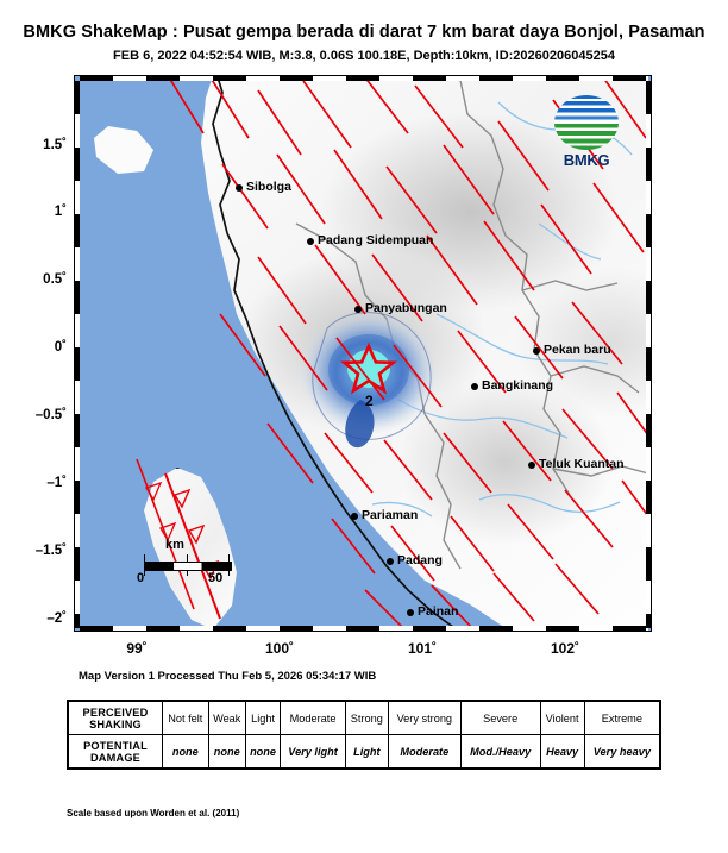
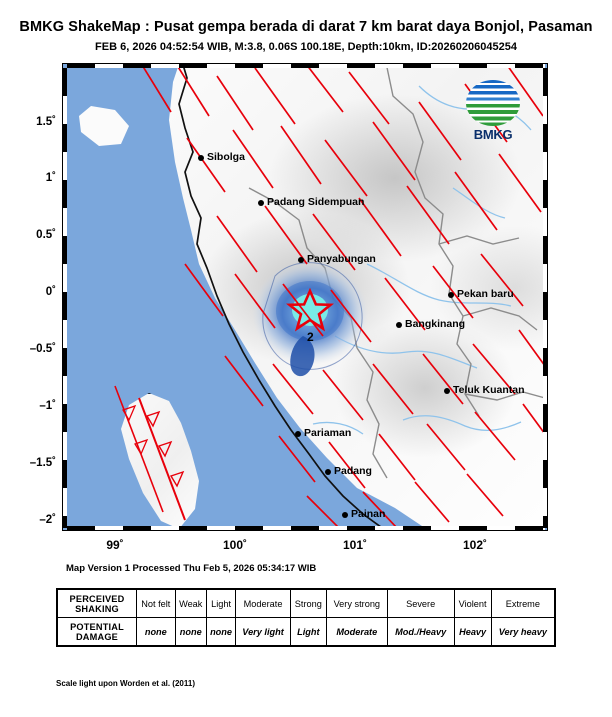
  BMKG ShakeMap : Pusat gempa berada di darat 7 km barat daya Bonjol, Pasaman
- FEB 6, 2022 04:52:54 WIB, M:3.8, 0.06S 100.18E, Depth:10km, ID:20260206045254
+ FEB 6, 2026 04:52:54 WIB, M:3.8, 0.06S 100.18E, Depth:10km, ID:20260206045254
  2
  Sibolga
  Padang Sidempuan
  Panyabungan
  Pekan baru
  Bangkinang
  Teluk Kuantan
  Pariaman
  Padang
  Painan
- km
- 0
- 50
  BMKG
  1.5˚
  1˚
  0.5˚
  0˚
  –0.5˚
  –1˚
  –1.5˚
  –2˚
  99˚
  100˚
  101˚
  102˚
  Map Version 1 Processed Thu Feb 5, 2026 05:34:17 WIB
  PERCEIVED SHAKING	Not felt	Weak	Light	Moderate	Strong	Very strong	Severe	Violent	Extreme
  POTENTIAL DAMAGE	none	none	none	Very light	Light	Moderate	Mod./Heavy	Heavy	Very heavy
- Scale based upon Worden et al. (2011)
+ Scale light upon Worden et al. (2011)
